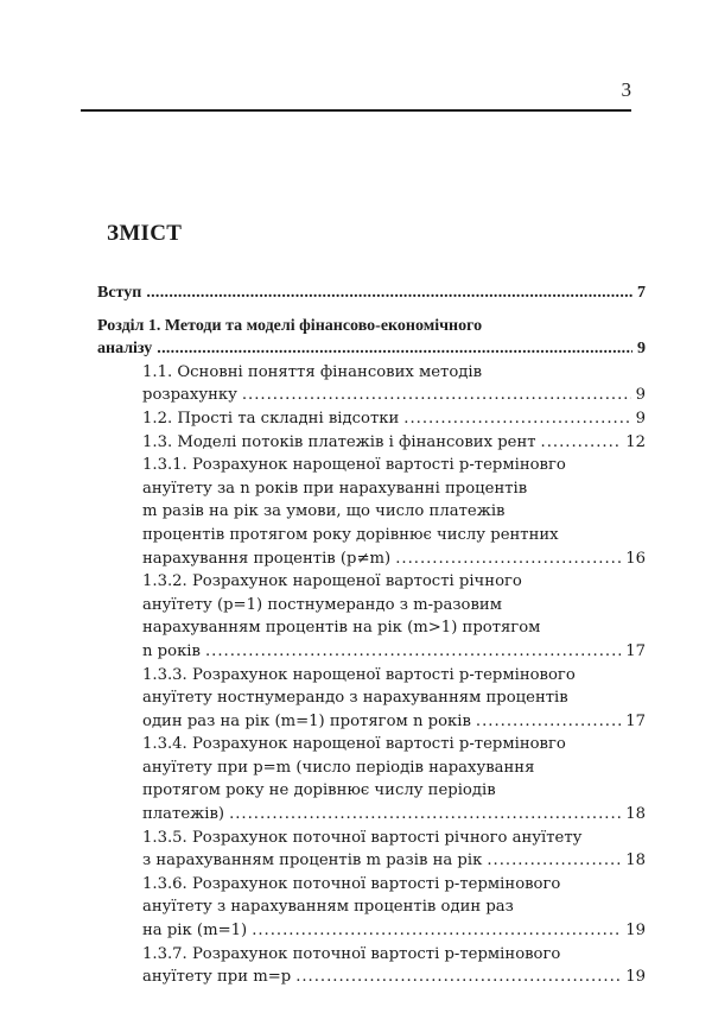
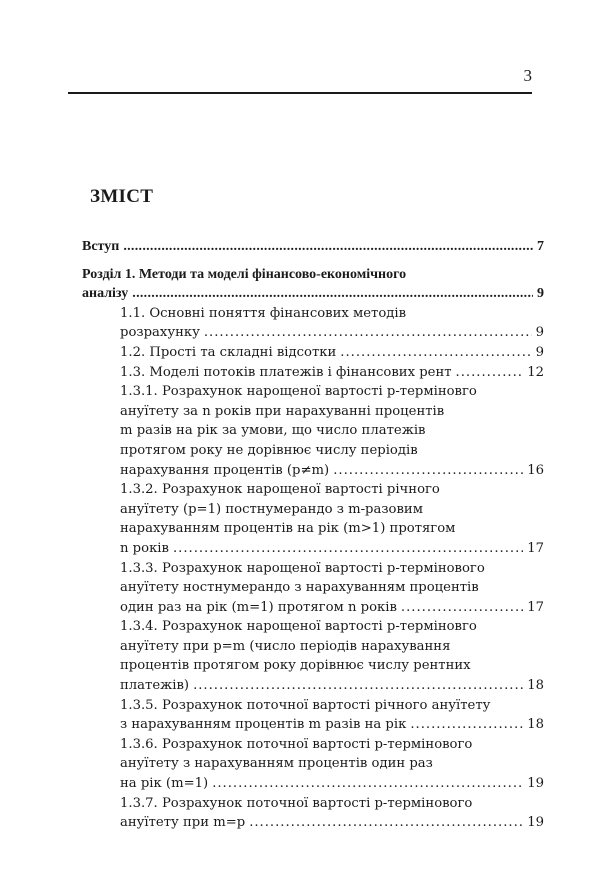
  3
  ЗМІСТ
  Вступ
  7
  Розділ 1. Методи та моделі фінансово-економічного
  аналізу
  9
  1.1. Основні поняття фінансових методів
  розрахунку
  9
  1.2. Прості та складні відсотки
  9
  1.3. Моделі потоків платежів і фінансових рент
  12
  1.3.1. Розрахунок нарощеної вартості p-терміновгo
  ануїтету за n років при нарахуванні процентів
  m разів на рік за умови, що число платежів
- процентів протягом року дорівнює числу рентних
+ протягом року не дорівнює числу періодів
  нарахування процентів (p≠m)
  16
  1.3.2. Розрахунок нарощеної вартості річного
  ануїтету (p=1) постнумерандо з m-разовим
  нарахуванням процентів на рік (m>1) протягом
  n років
  17
  1.3.3. Розрахунок нарощеної вартості p-термінового
  ануїтету ностнумерандо з нарахуванням процентів
  один раз на рік (m=1) протягом n років
  17
  1.3.4. Розрахунок нарощеної вартості p-терміновгo
  ануїтету при p=m (число періодів нарахування
- протягом року не дорівнює числу періодів
+ процентів протягом року дорівнює числу рентних
  платежів)
  18
  1.3.5. Розрахунок поточної вартості річного ануїтету
  з нарахуванням процентів m разів на рік
  18
  1.3.6. Розрахунок поточної вартості p-термінового
  ануїтету з нарахуванням процентів один раз
  на рік (m=1)
  19
  1.3.7. Розрахунок поточної вартості p-термінового
  ануїтету при m=p
  19
